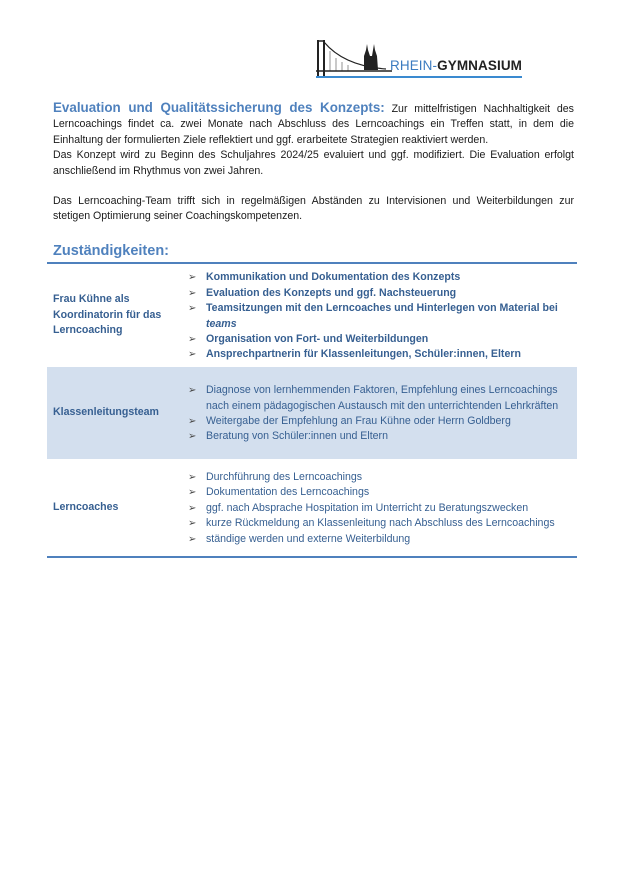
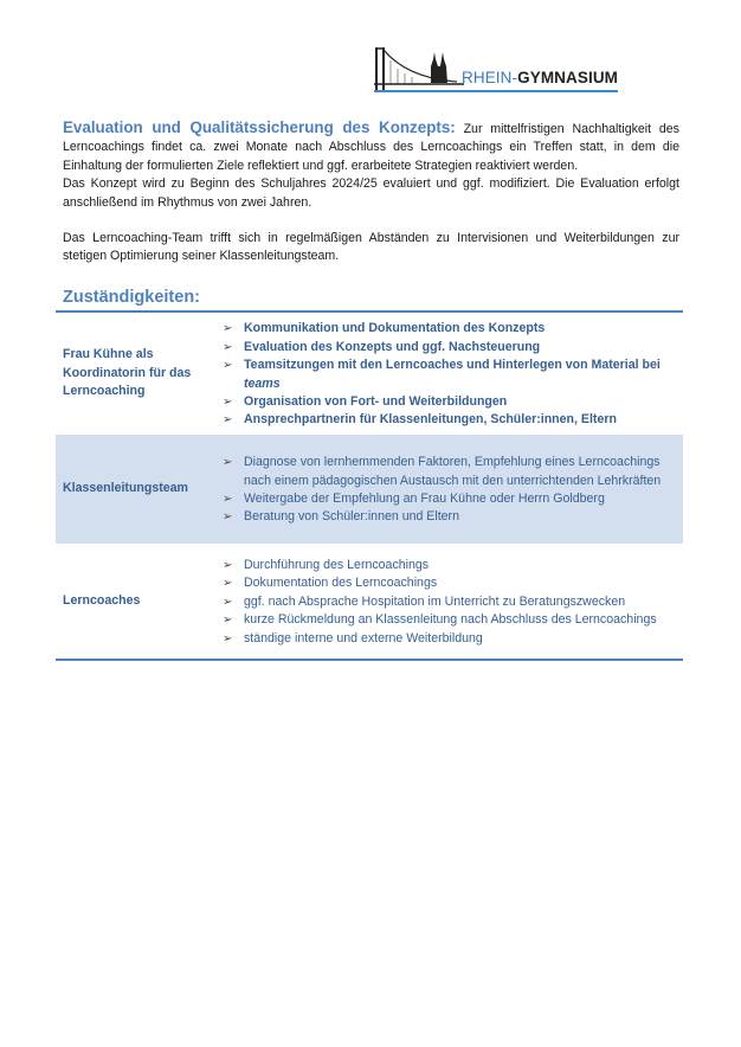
  RHEIN-GYMNASIUM
  Evaluation und Qualitätssicherung des Konzepts: Zur mittelfristigen Nachhaltigkeit des Lerncoachings findet ca. zwei Monate nach Abschluss des Lerncoachings ein Treffen statt, in dem die Einhaltung der formulierten Ziele reflektiert und ggf. erarbeitete Strategien reaktiviert werden.
  Das Konzept wird zu Beginn des Schuljahres 2024/25 evaluiert und ggf. modifiziert. Die Evaluation erfolgt anschließend im Rhythmus von zwei Jahren.
- Das Lerncoaching-Team trifft sich in regelmäßigen Abständen zu Intervisionen und Weiterbildungen zur stetigen Optimierung seiner Coachingskompetenzen.
+ Das Lerncoaching-Team trifft sich in regelmäßigen Abständen zu Intervisionen und Weiterbildungen zur stetigen Optimierung seiner Klassenleitungsteam.
  Zuständigkeiten:
  Frau Kühne als Koordinatorin für das Lerncoaching	➢ Kommunikation und Dokumentation des Konzepts ➢ Evaluation des Konzepts und ggf. Nachsteuerung ➢ Teamsitzungen mit den Lerncoaches und Hinterlegen von Material bei teams ➢ Organisation von Fort- und Weiterbildungen ➢ Ansprechpartnerin für Klassenleitungen, Schüler:innen, Eltern
  Klassenleitungsteam	➢ Diagnose von lernhemmenden Faktoren, Empfehlung eines Lerncoachings nach einem pädagogischen Austausch mit den unterrichtenden Lehrkräften ➢ Weitergabe der Empfehlung an Frau Kühne oder Herrn Goldberg ➢ Beratung von Schüler:innen und Eltern
- Lerncoaches	➢ Durchführung des Lerncoachings ➢ Dokumentation des Lerncoachings ➢ ggf. nach Absprache Hospitation im Unterricht zu Beratungszwecken ➢ kurze Rückmeldung an Klassenleitung nach Abschluss des Lerncoachings ➢ ständige werden und externe Weiterbildung
+ Lerncoaches	➢ Durchführung des Lerncoachings ➢ Dokumentation des Lerncoachings ➢ ggf. nach Absprache Hospitation im Unterricht zu Beratungszwecken ➢ kurze Rückmeldung an Klassenleitung nach Abschluss des Lerncoachings ➢ ständige interne und externe Weiterbildung
